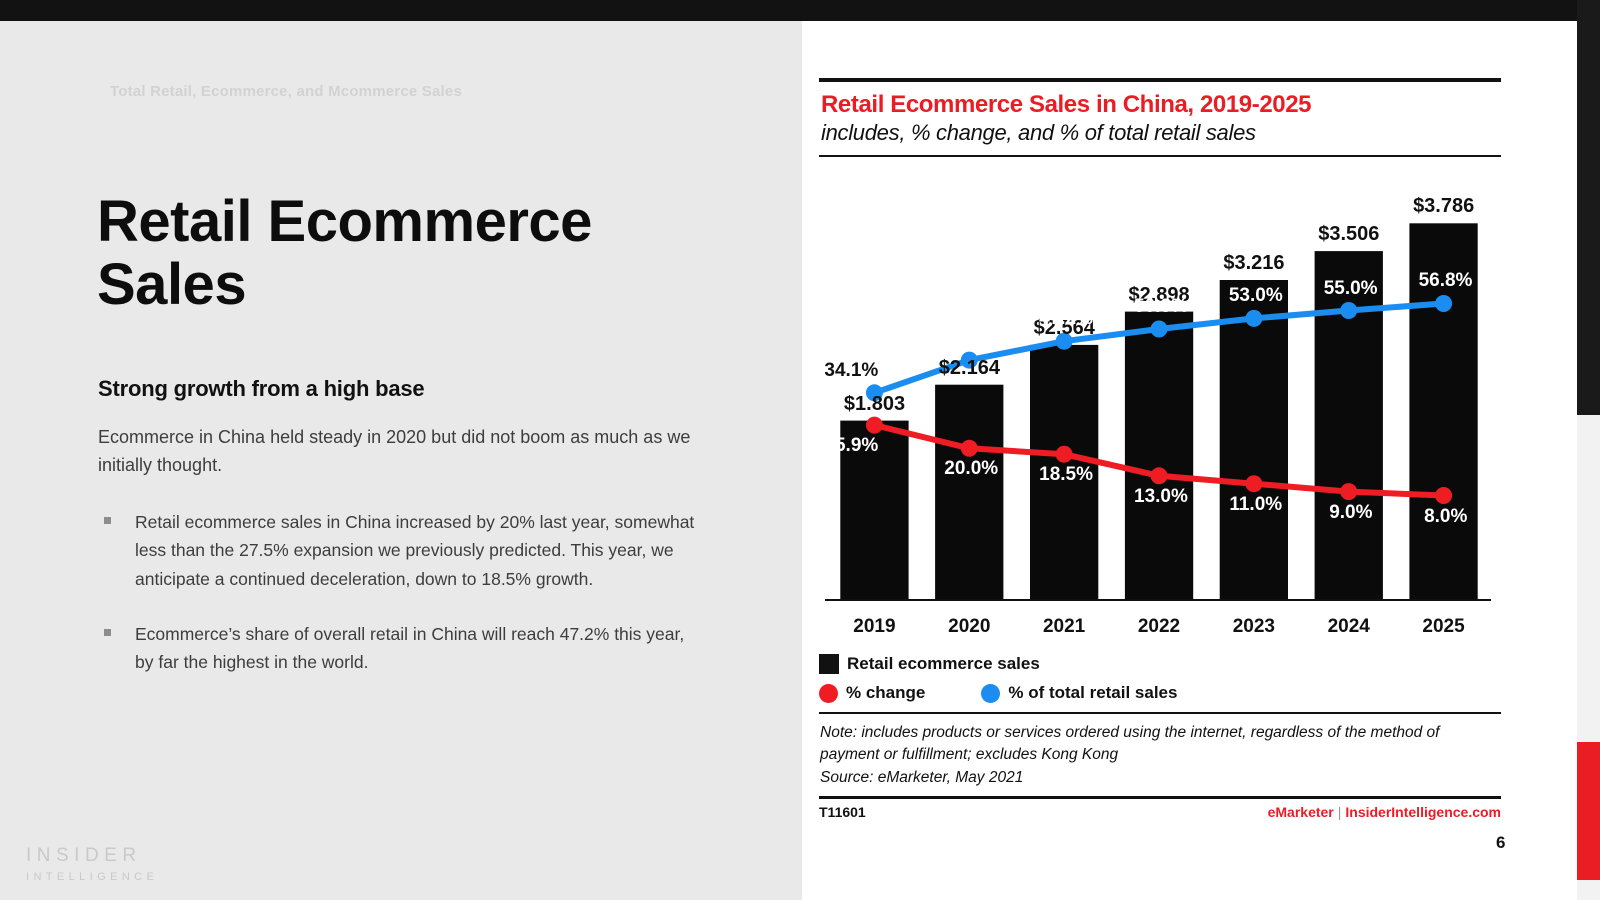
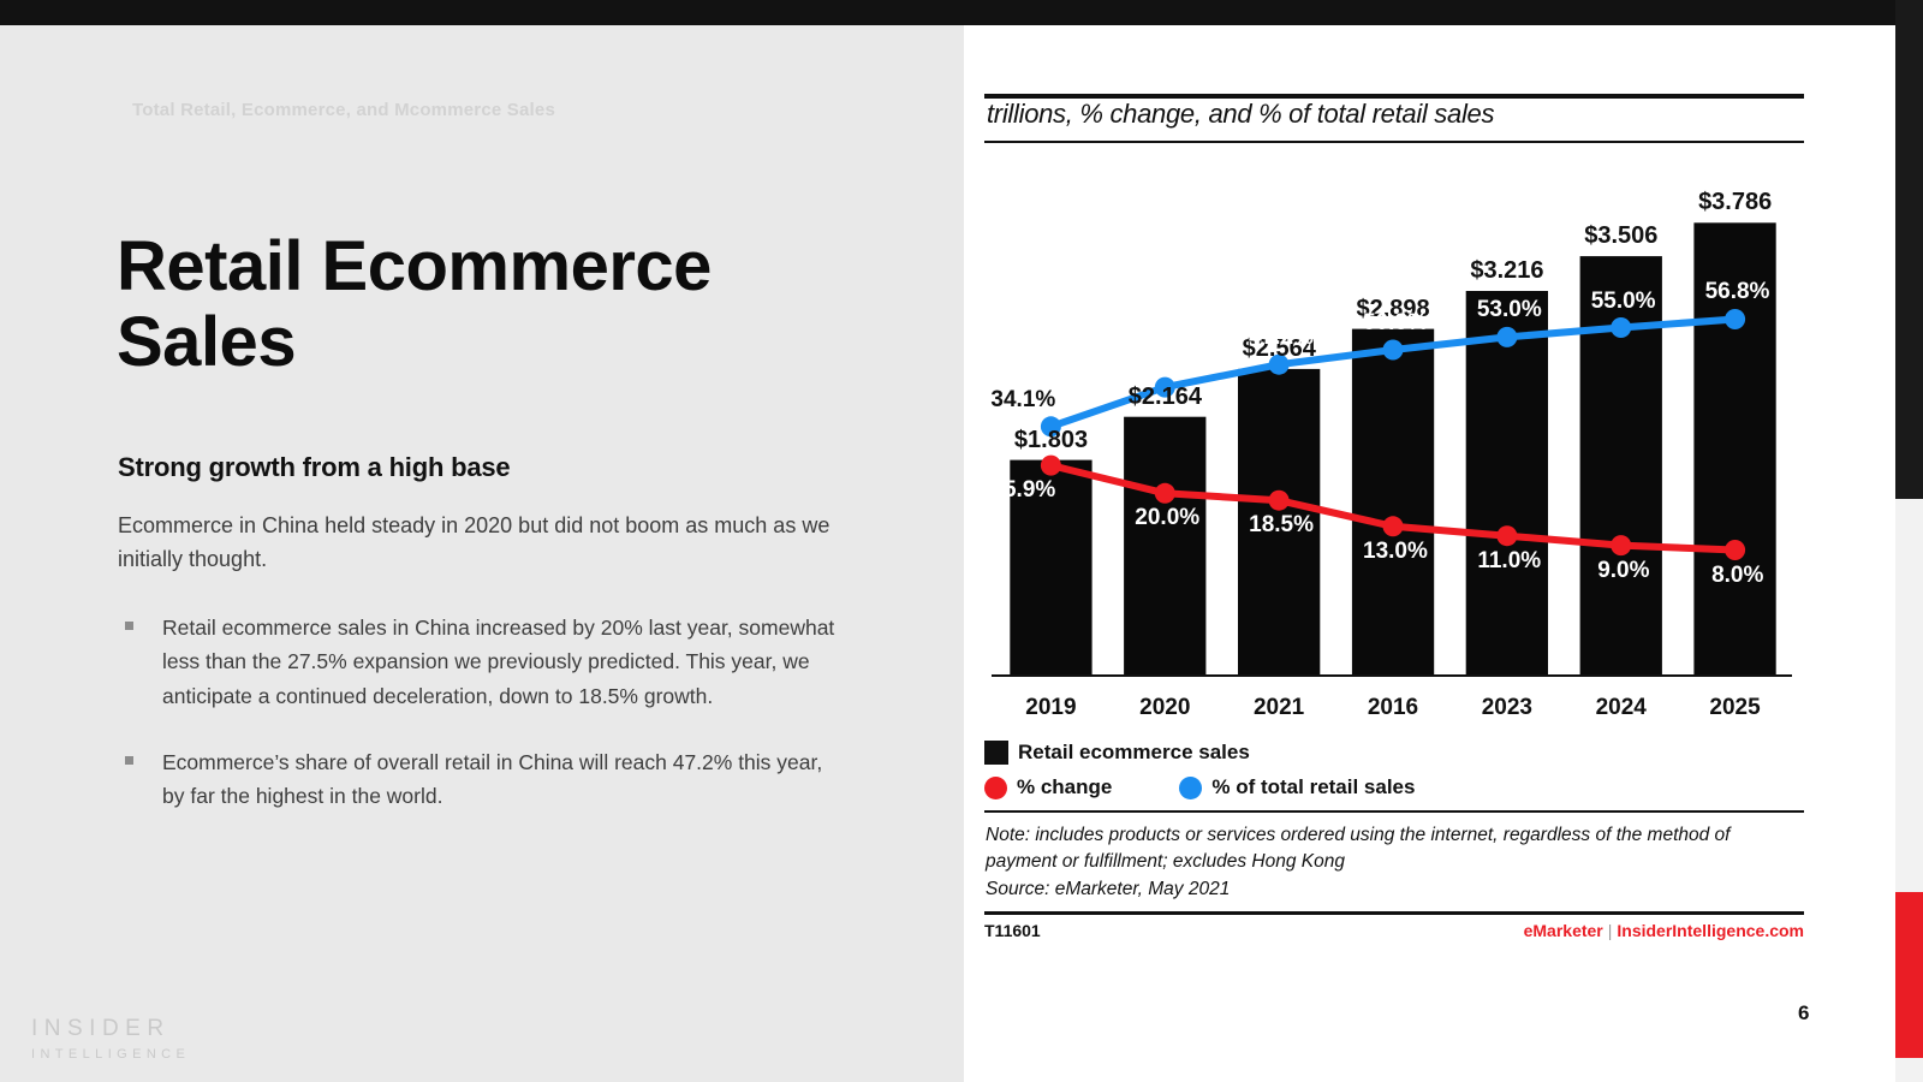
  Retail Ecommerce Sales
  Strong growth from a high base
  Ecommerce in China held steady in 2020 but did not boom as much as we initially thought.
  Retail ecommerce sales in China increased by 20% last year, somewhat less than the 27.5% expansion we previously predicted. This year, we anticipate a continued deceleration, down to 18.5% growth.
  Ecommerce’s share of overall retail in China will reach 47.2% this year, by far the highest in the world.
  INSIDER
  INTELLIGENCE
- Retail Ecommerce Sales in China, 2019-2025
- includes, % change, and % of total retail sales
+ trillions, % change, and % of total retail sales
  $1.803
  $2.164
  $2.564
  $2.898
  $3.216
  $3.506
  $3.786
  34.1%
  47.2%
  50.3%
  53.0%
  55.0%
  56.8%
  25.9%
  20.0%
  18.5%
  13.0%
  11.0%
  9.0%
  8.0%
  2019
  2020
  2021
- 2022
+ 2016
  2023
  2024
  2025
  Retail ecommerce sales
  % change
  % of total retail sales
- Note: includes products or services ordered using the internet, regardless of the method of payment or fulfillment; excludes Kong Kong
+ Note: includes products or services ordered using the internet, regardless of the method of payment or fulfillment; excludes Hong Kong
  Source: eMarketer, May 2021
  T11601
  eMarketer | InsiderIntelligence.com
  6
